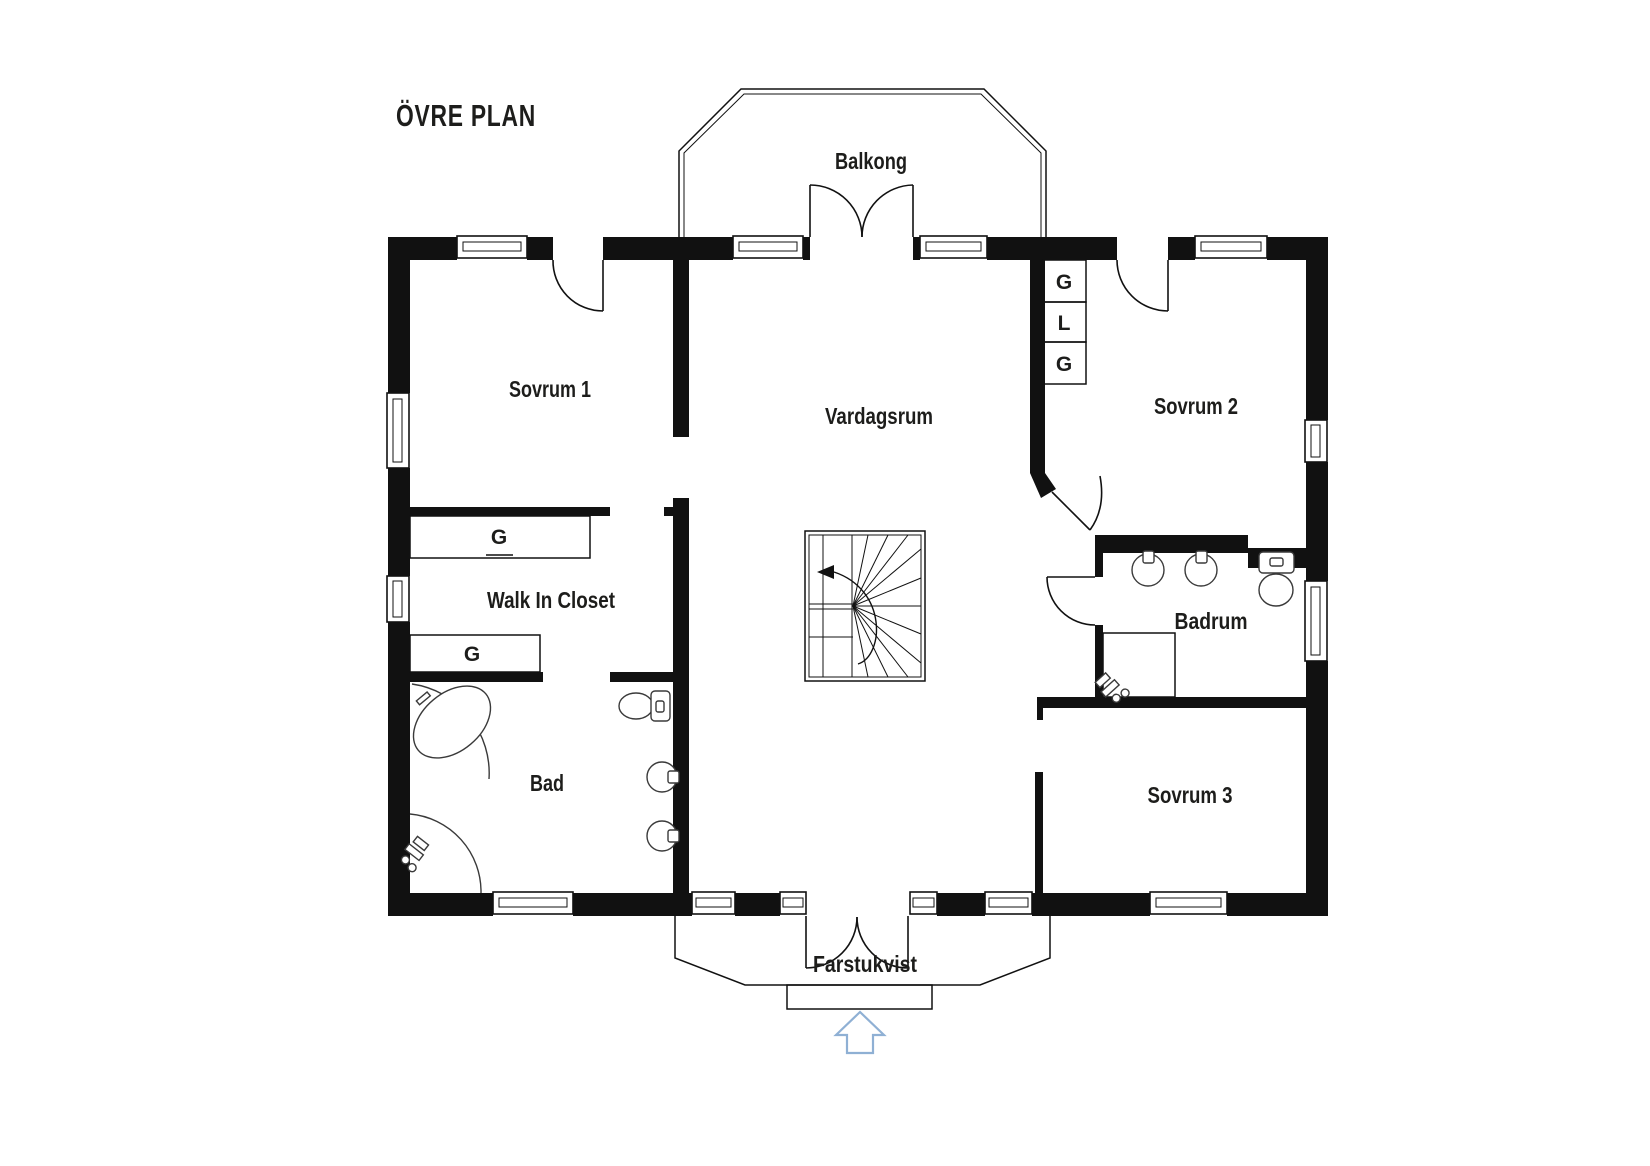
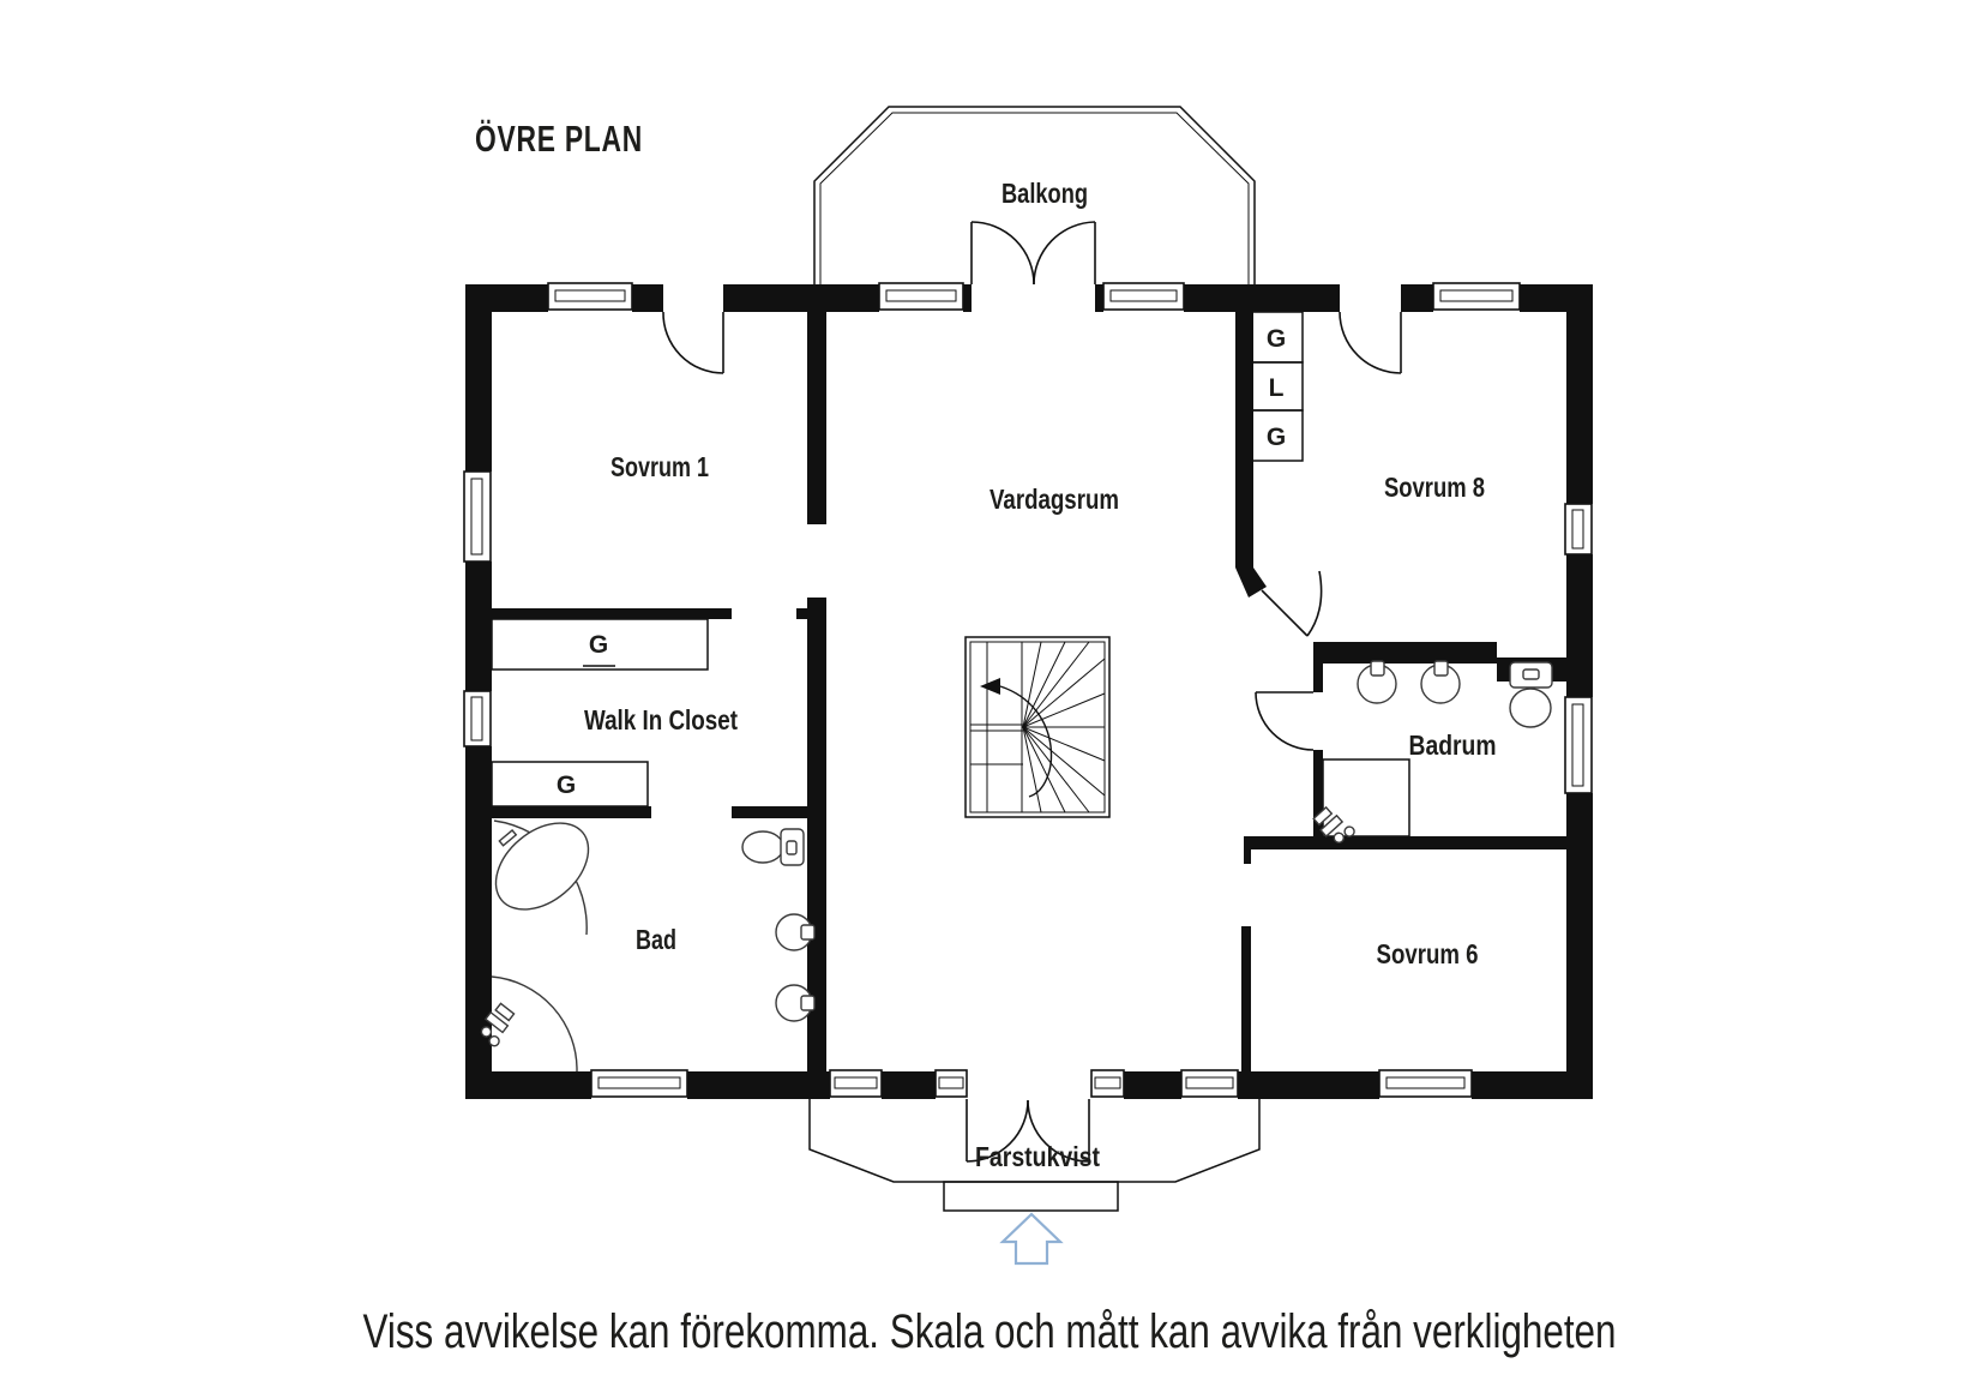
  ÖVRE PLAN
  Balkong
  Sovrum 1
  Vardagsrum
- Sovrum 2
+ Sovrum 8
  Walk In Closet
  Badrum
  Bad
- Sovrum 3
+ Sovrum 6
  Farstukvist
  G
  G
  G
  L
  G
+ Viss avvikelse kan förekomma. Skala och mått kan avvika från verkligheten
